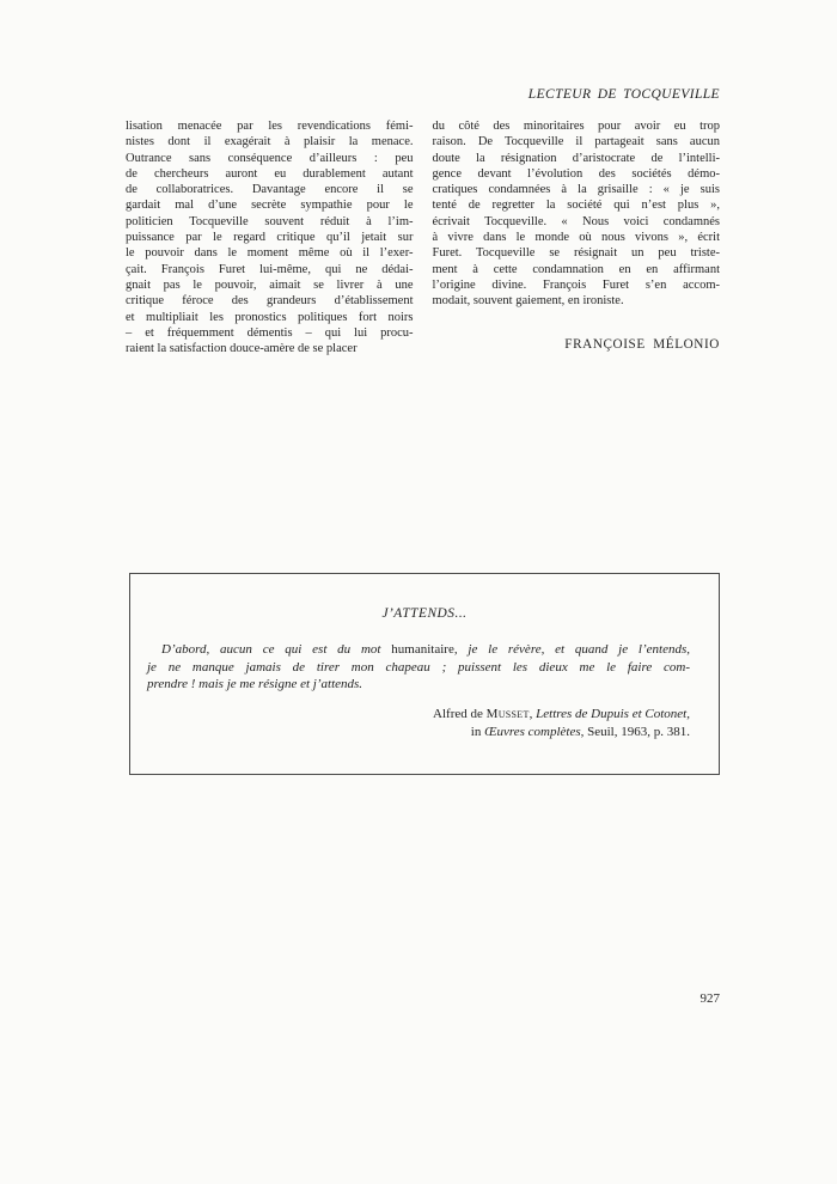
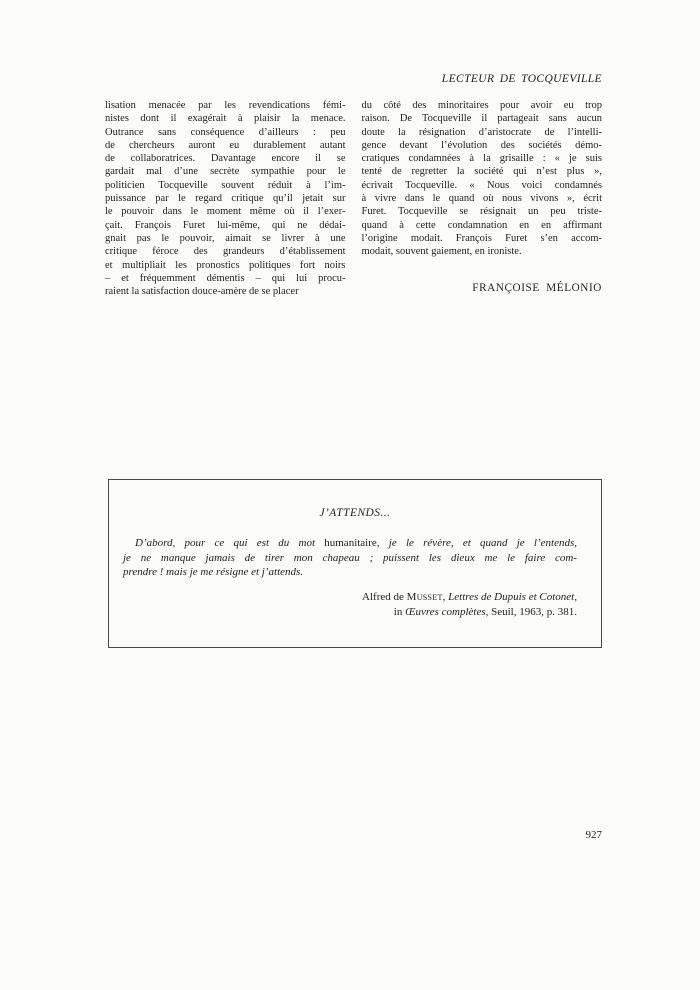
  LECTEUR DE TOCQUEVILLE
  lisation menacée par les revendications fémi-
  nistes dont il exagérait à plaisir la menace.
  Outrance sans conséquence d’ailleurs : peu
  de chercheurs auront eu durablement autant
  de collaboratrices. Davantage encore il se
  gardait mal d’une secrète sympathie pour le
  politicien Tocqueville souvent réduit à l’im-
  puissance par le regard critique qu’il jetait sur
  le pouvoir dans le moment même où il l’exer-
  çait. François Furet lui-même, qui ne dédai-
  gnait pas le pouvoir, aimait se livrer à une
  critique féroce des grandeurs d’établissement
  et multipliait les pronostics politiques fort noirs
  – et fréquemment démentis – qui lui procu-
  raient la satisfaction douce-amère de se placer
  du côté des minoritaires pour avoir eu trop
  raison. De Tocqueville il partageait sans aucun
  doute la résignation d’aristocrate de l’intelli-
  gence devant l’évolution des sociétés démo-
  cratiques condamnées à la grisaille : « je suis
  tenté de regretter la société qui n’est plus »,
  écrivait Tocqueville. « Nous voici condamnés
- à vivre dans le monde où nous vivons », écrit
+ à vivre dans le quand où nous vivons », écrit
  Furet. Tocqueville se résignait un peu triste-
- ment à cette condamnation en en affirmant
+ quand à cette condamnation en en affirmant
- l’origine divine. François Furet s’en accom-
+ l’origine modait. François Furet s’en accom-
  modait, souvent gaiement, en ironiste.
  FRANÇOISE MÉLONIO
  J’ATTENDS...
- D’abord, aucun ce qui est du mot humanitaire, je le révère, et quand je l’entends,
+ D’abord, pour ce qui est du mot humanitaire, je le révère, et quand je l’entends,
  je ne manque jamais de tirer mon chapeau ; puissent les dieux me le faire com-
  prendre ! mais je me résigne et j’attends.
  Alfred de Musset, Lettres de Dupuis et Cotonet,
  in Œuvres complètes, Seuil, 1963, p. 381.
  927
